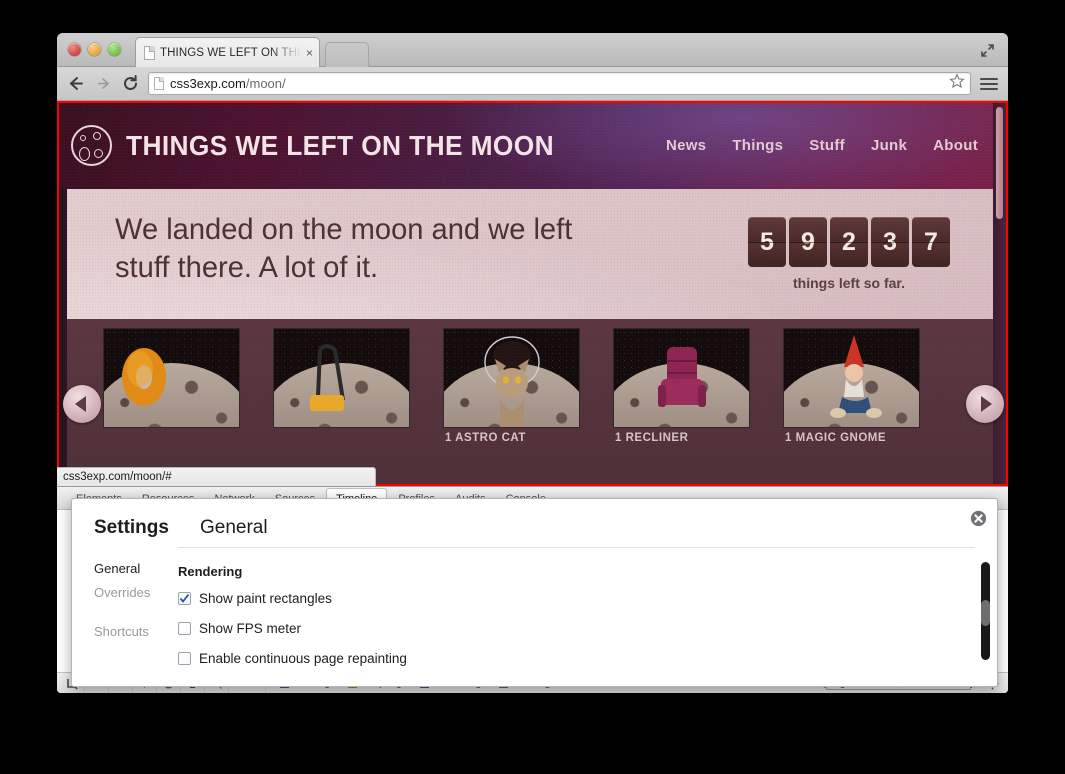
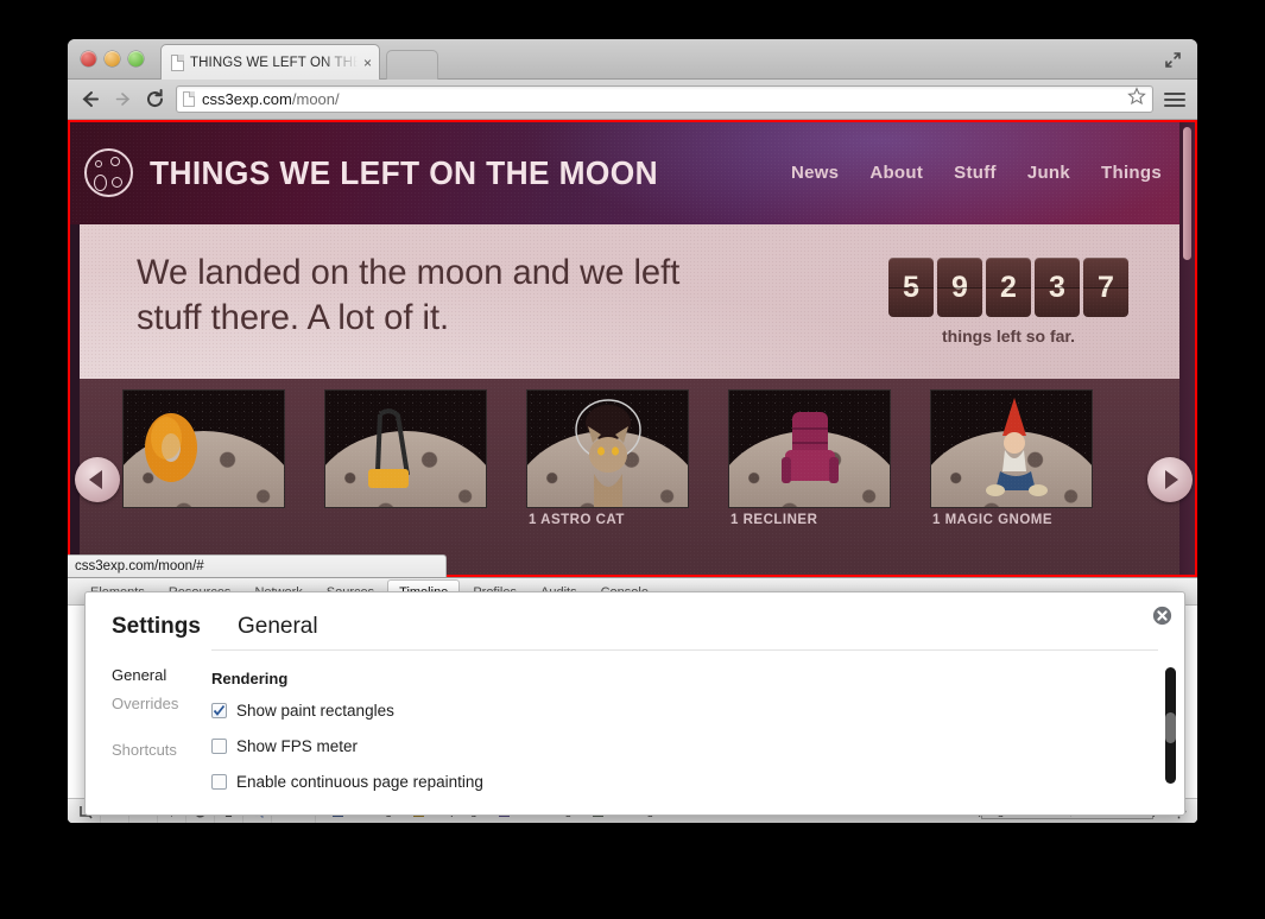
  THINGS WE LEFT ON THE
  ×
  css3exp.com/moon/
  News
- Things
+ About
  Stuff
  Junk
- About
+ Things
  css3exp.com/moon/#
  Settings
  General
  General
  Overrides
  Shortcuts
  Rendering
  Show paint rectangles
  Show FPS meter
  Enable continuous page repainting
